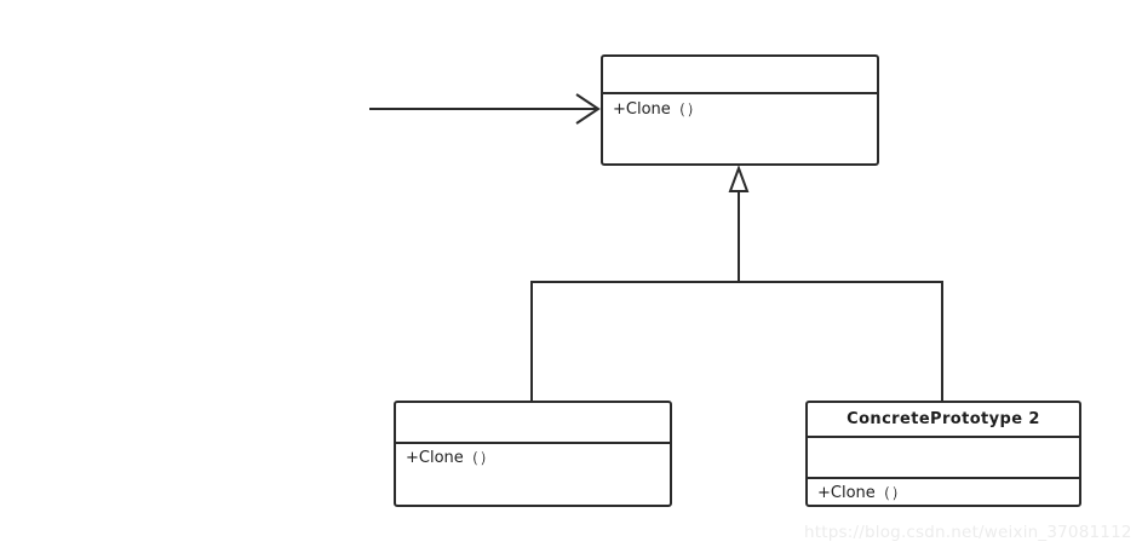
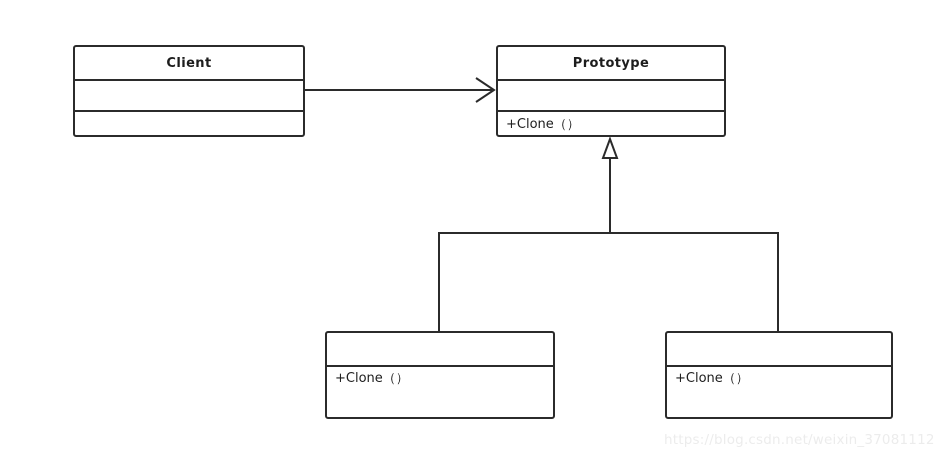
+ Client
+ Prototype
  +Clone（）
  +Clone（）
- ConcretePrototype 2
  +Clone（）
